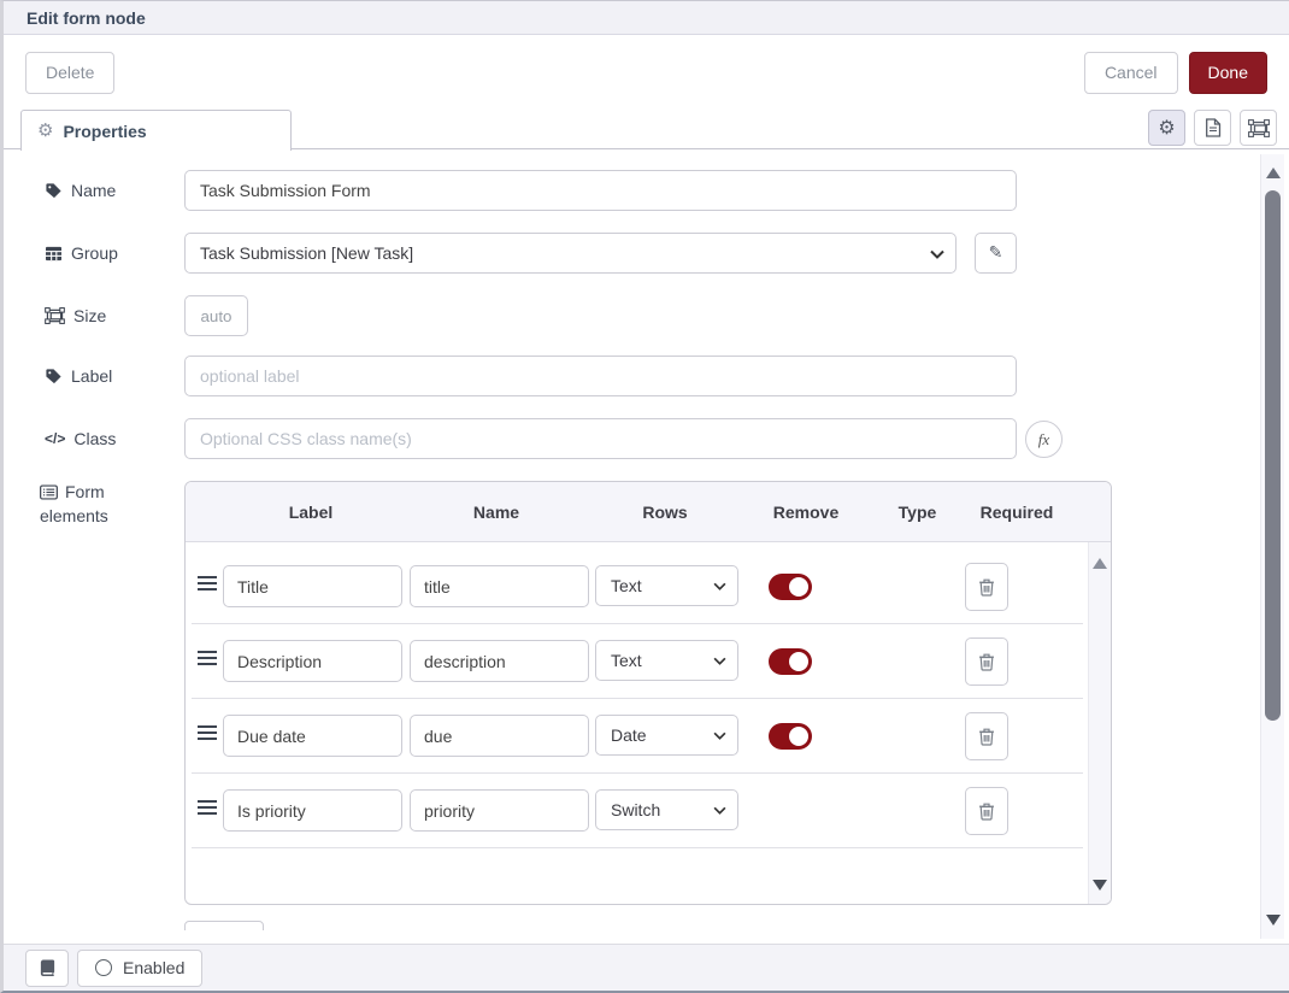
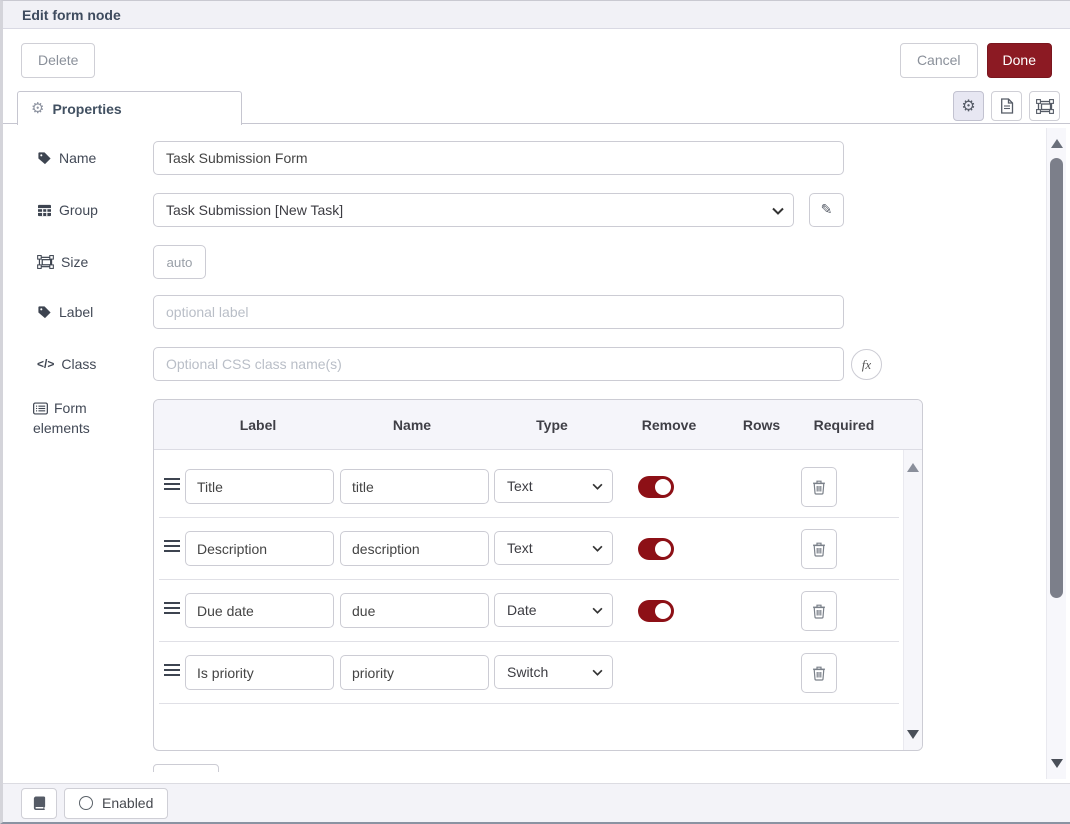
  Edit form node
  Delete
  Cancel
  Done
  ⚙
  Properties
  ⚙
  Name
  Task Submission Form
  Group
  Task Submission [New Task]
  ✎
  Size
  auto
  Label
  optional label
  </>
  Class
  Optional CSS class name(s)
  fx
  Form
  elements
  Label
  Name
- Rows
+ Type
  Remove
- Type
+ Rows
  Required
  Title
  title
  Text
  Description
  description
  Text
  Due date
  due
  Date
  Is priority
  priority
  Switch
  Enabled
